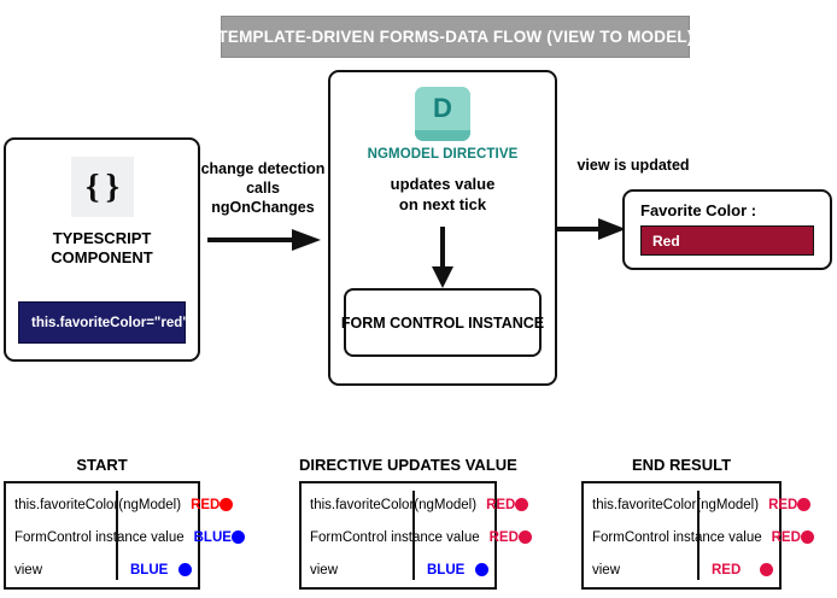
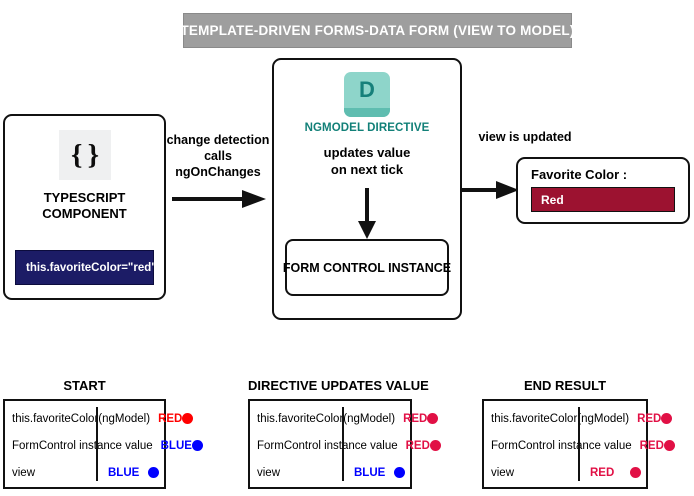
- TEMPLATE-DRIVEN FORMS-DATA FLOW (VIEW TO MODEL)
+ TEMPLATE-DRIVEN FORMS-DATA FORM (VIEW TO MODEL)
  { }
  TYPESCRIPT
  COMPONENT
  this.favoriteColor="red"
  change detection
  calls
  ngOnChanges
  D
  NGMODEL DIRECTIVE
  updates value
  on next tick
  FORM CONTROL INSTANCE
  view is updated
  Favorite Color :
  Red
  START
  this.favoriteColo(ngModel)
  RED
  FormControl insance value
  BLUE
  view
  BLUE
  DIRECTIVE UPDATES VALUE
  this.favoriteColo(ngModel)
  RED
  FormControl instance value
  RED
  view
  BLUE
  END RESULT
  this.favoriteColorngModel)
  RED
  FormControl instnce value
  RED
  view
  RED
